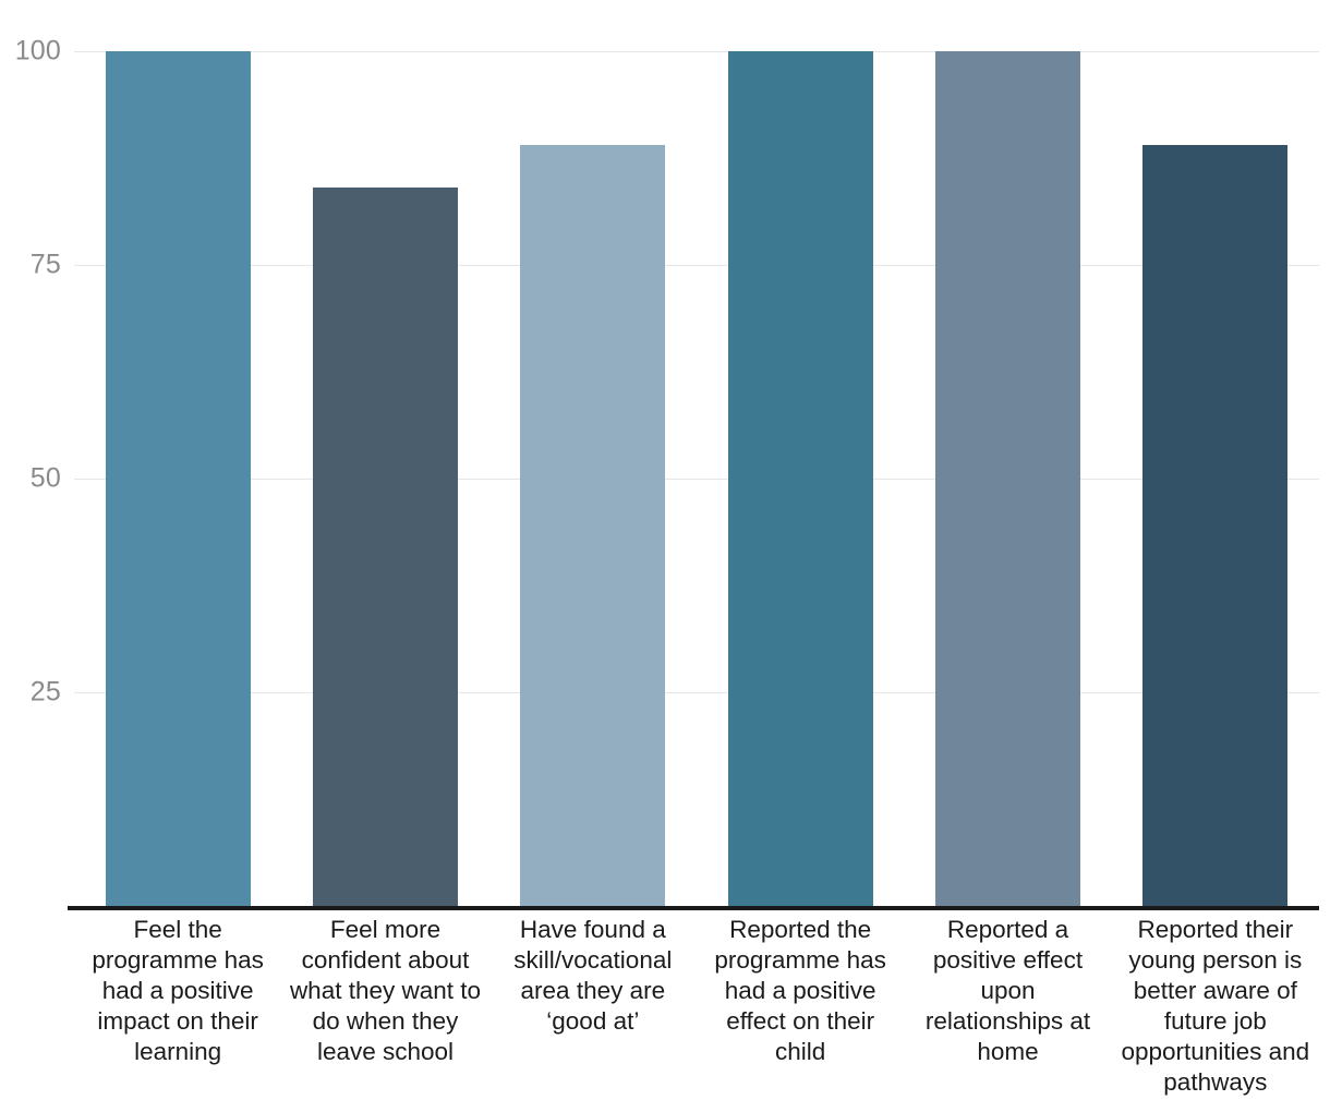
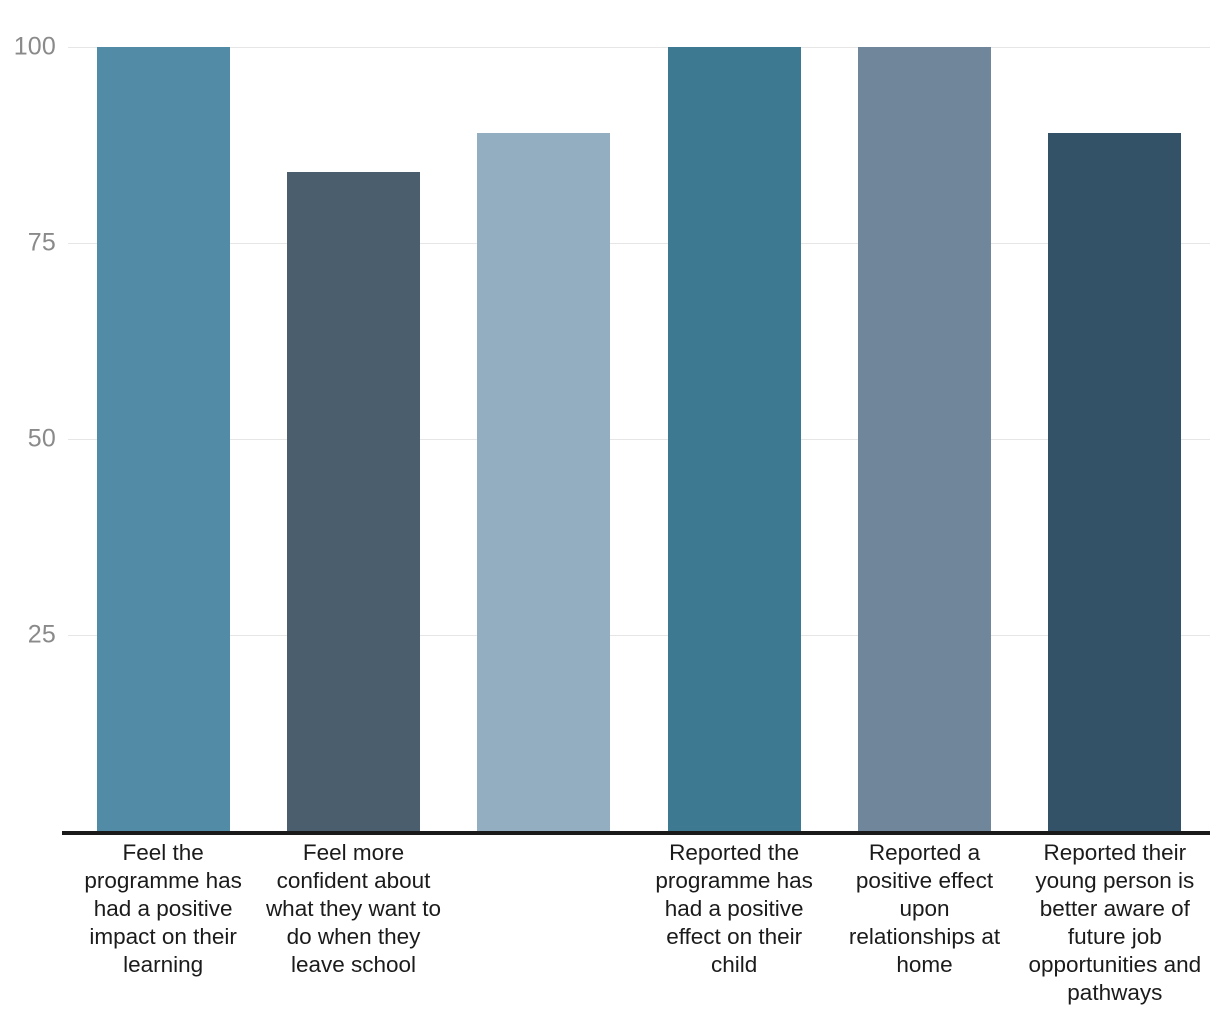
  25
  50
  75
  100
  Feel the programme has had a positive impact on their learning
  Feel more confident about what they want to do when they leave school
- Have found a skill/vocational area they are ‘good at’
  Reported the programme has had a positive effect on their child
  Reported a positive effect upon relationships at home
  Reported their young person is better aware of future job opportunities and pathways
